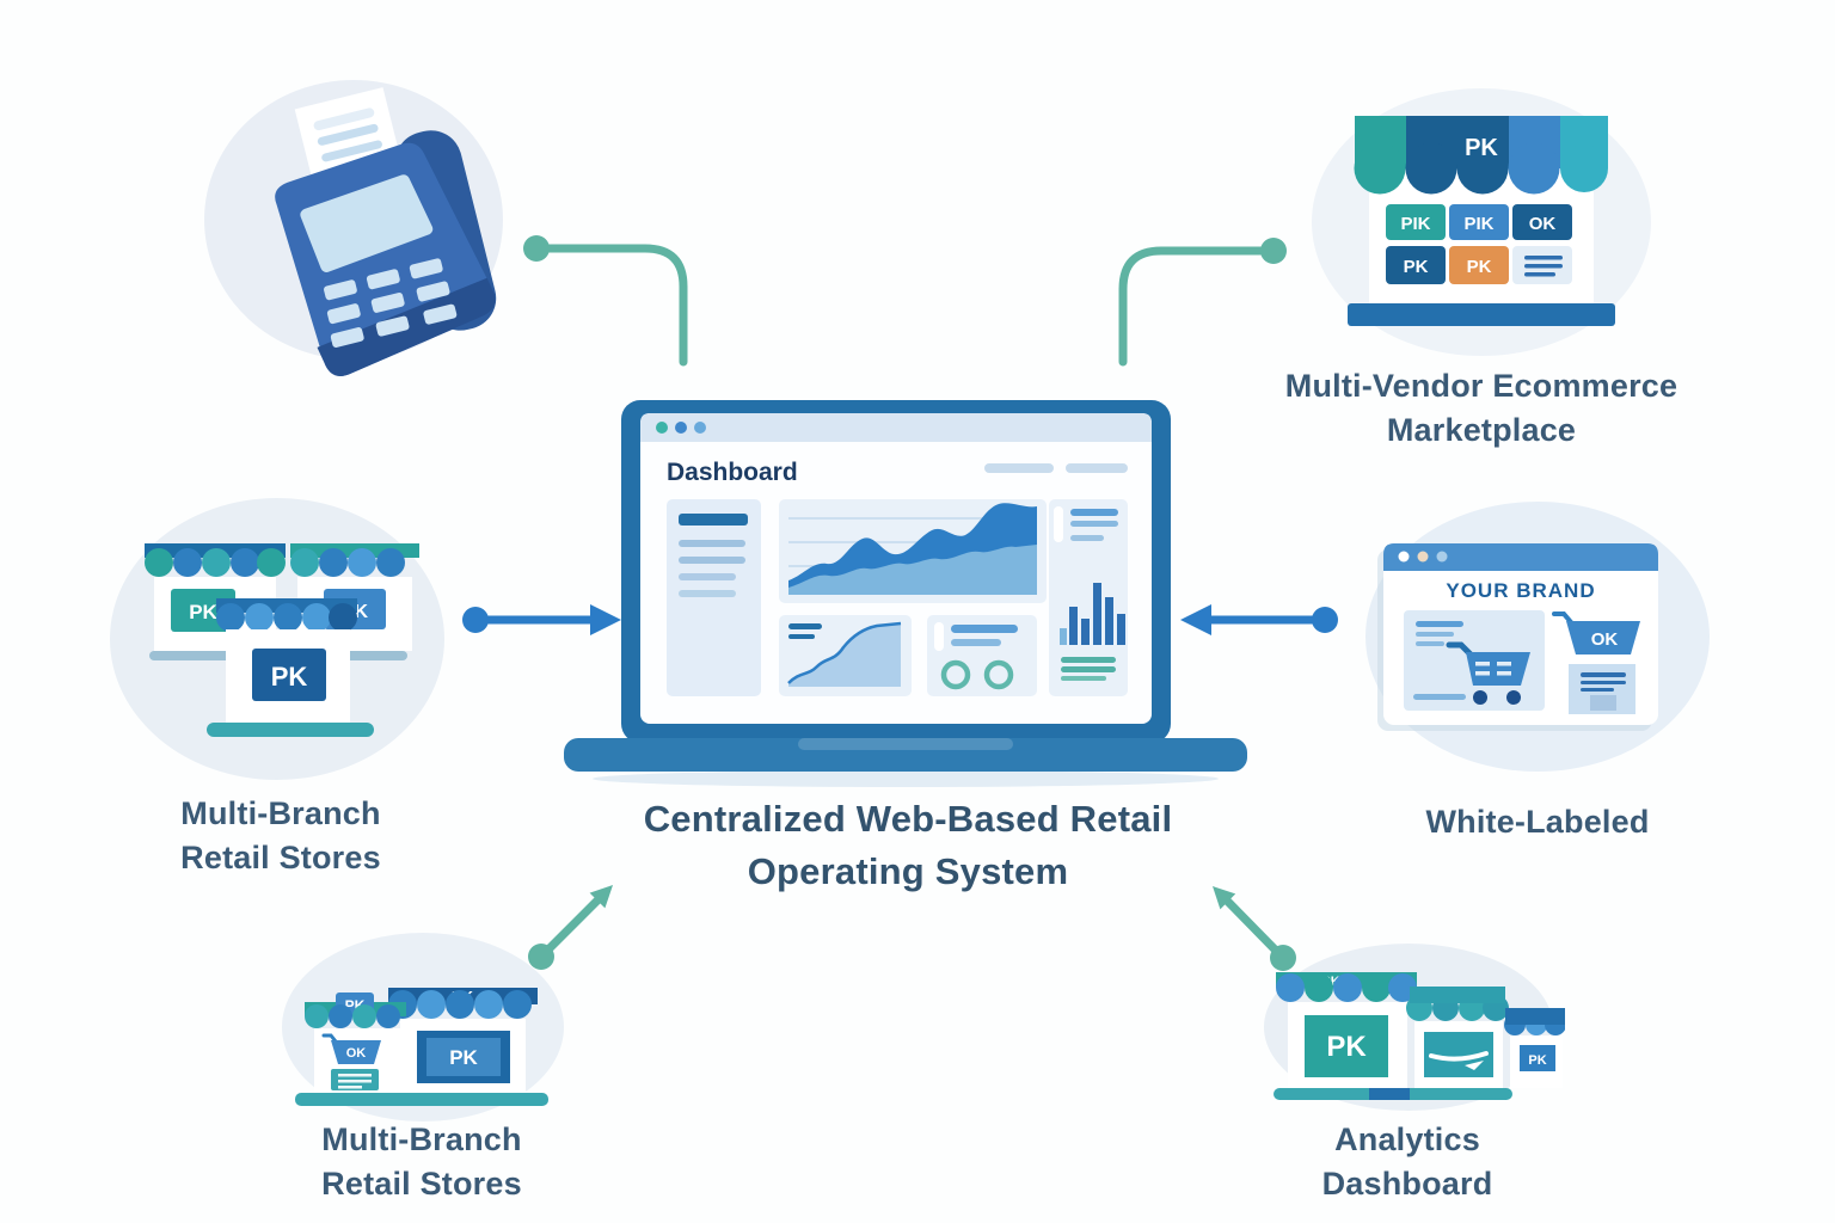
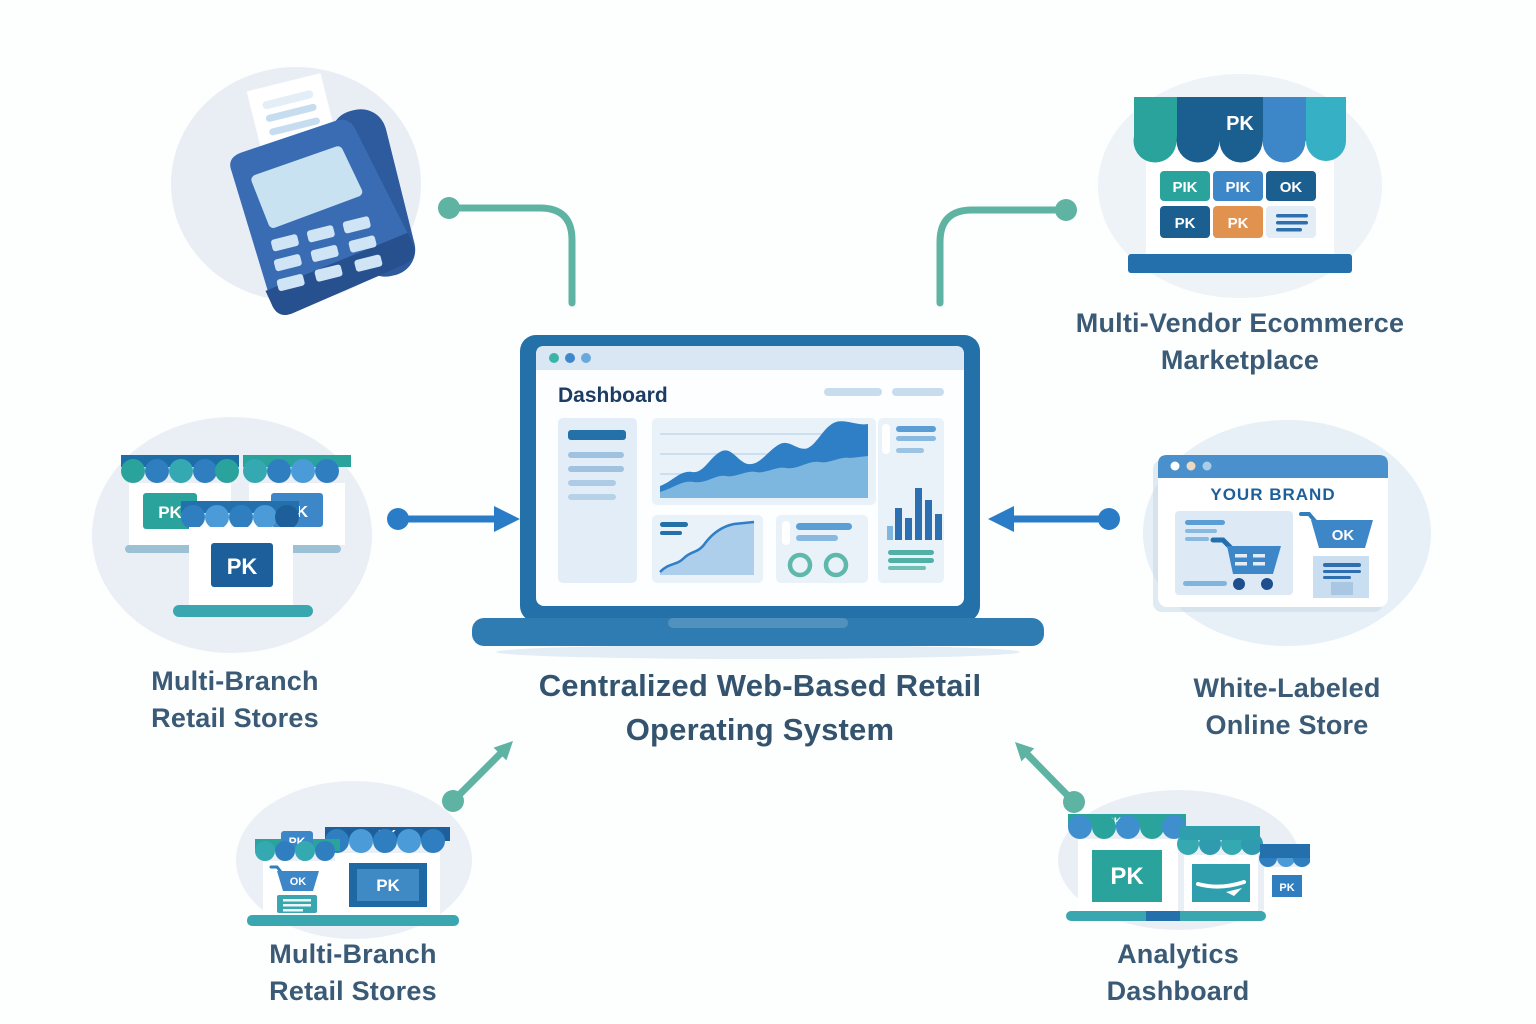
  PK
  PIK
  PIK
  OK
  PK
  PK
  Multi-Vendor Ecommerce
  Marketplace
  PK
  PK
  Multi-Branch
  Retail Stores
  YOUR BRAND
  OK
  White-Labeled
+ Online Store
  PK
  OK
  Multi-Branch
  Retail Stores
  PK
  PK
  Analytics
  Dashboard
  Dashboard
  Centralized Web-Based Retail
  Operating System
